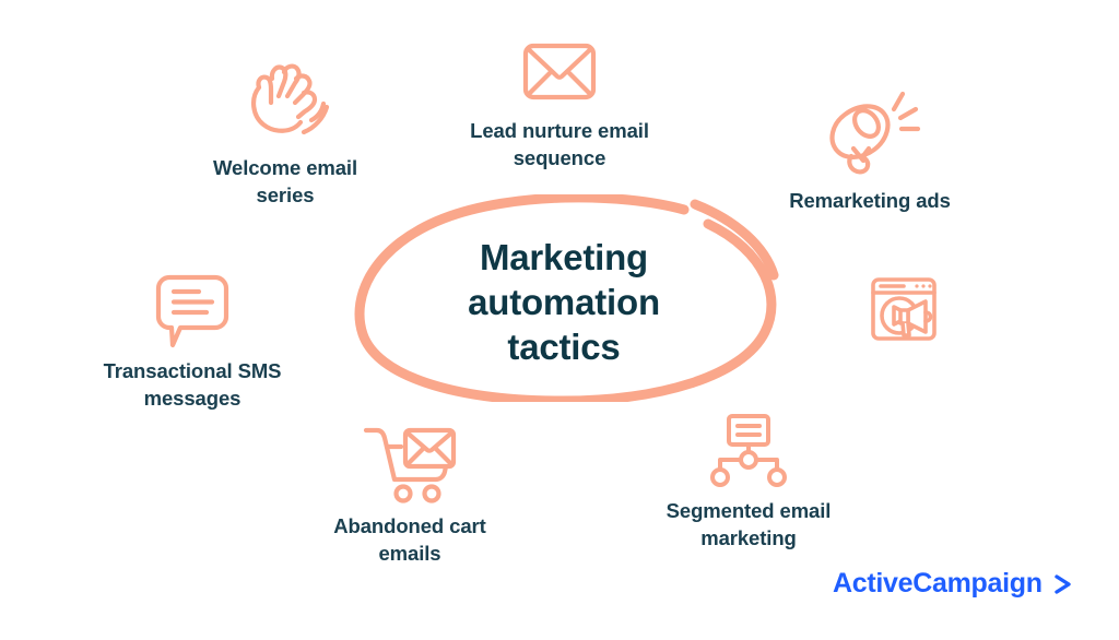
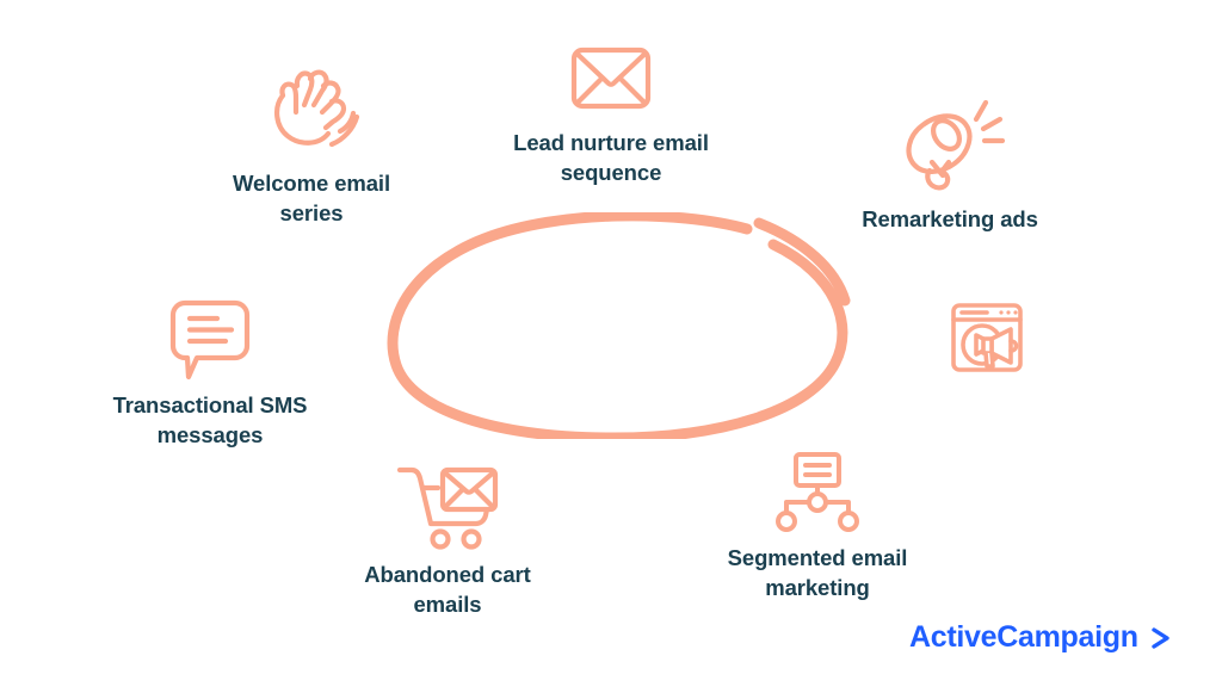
- Marketing
- automation
- tactics
  Welcome email
  series
  Lead nurture email
  sequence
  Remarketing ads
  Segmented email
  marketing
  Abandoned cart
  emails
  Transactional SMS
  messages
  ActiveCampaign
